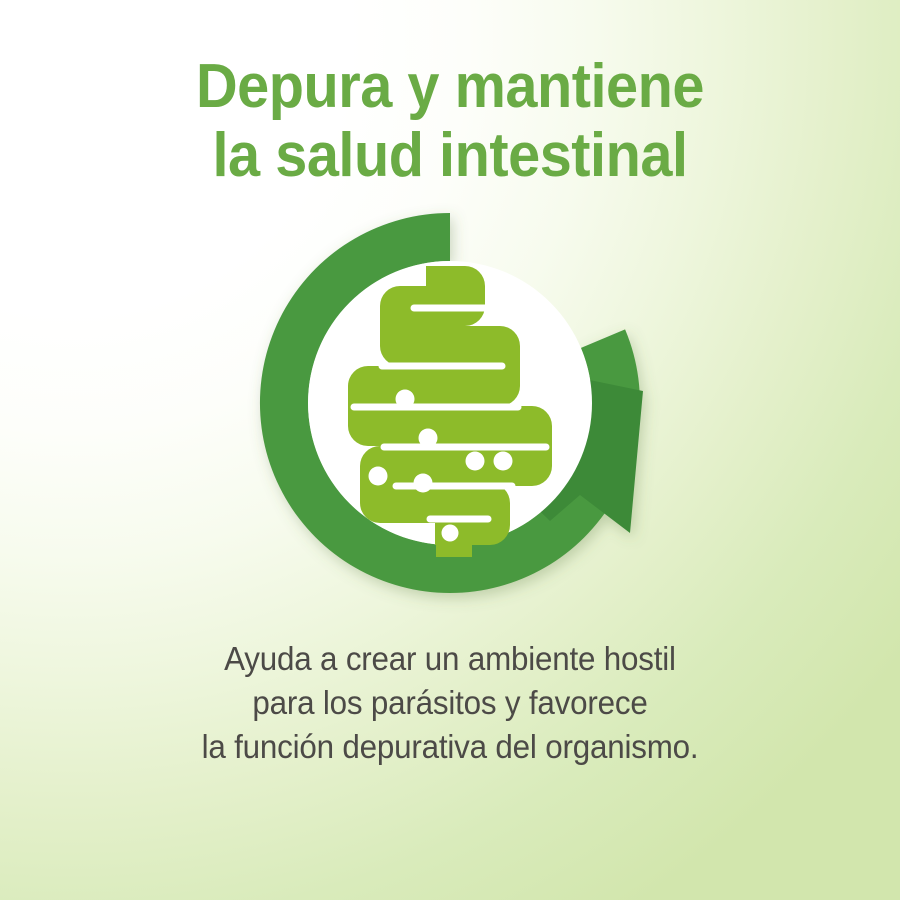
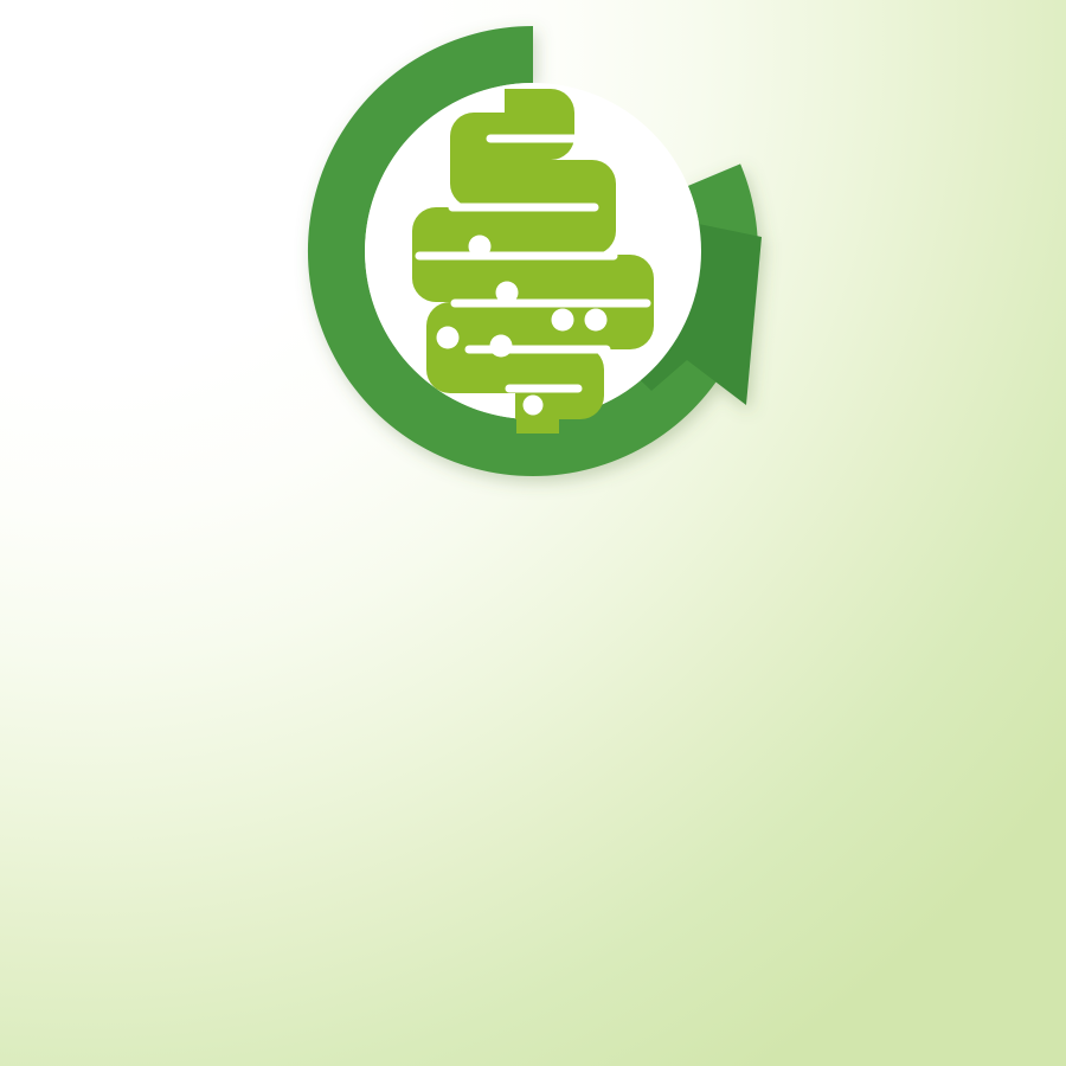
- Depura y mantiene
- la salud intestinal
- Ayuda a crear un ambiente hostil
- para los parásitos y favorece
- la función depurativa del organismo.
